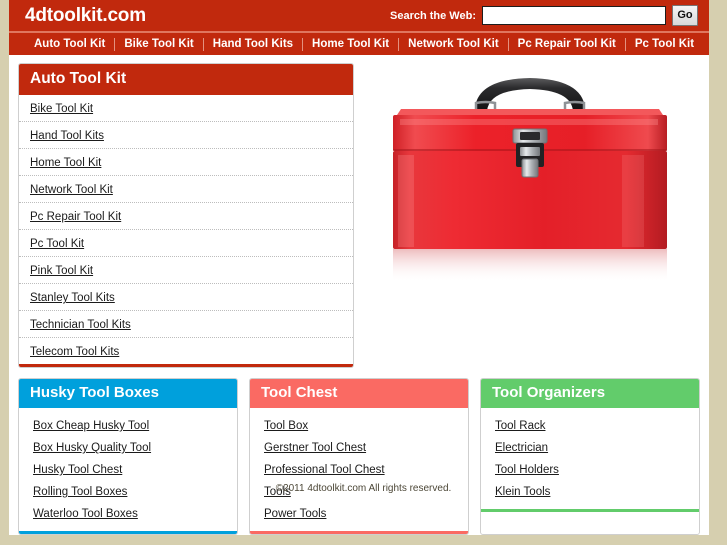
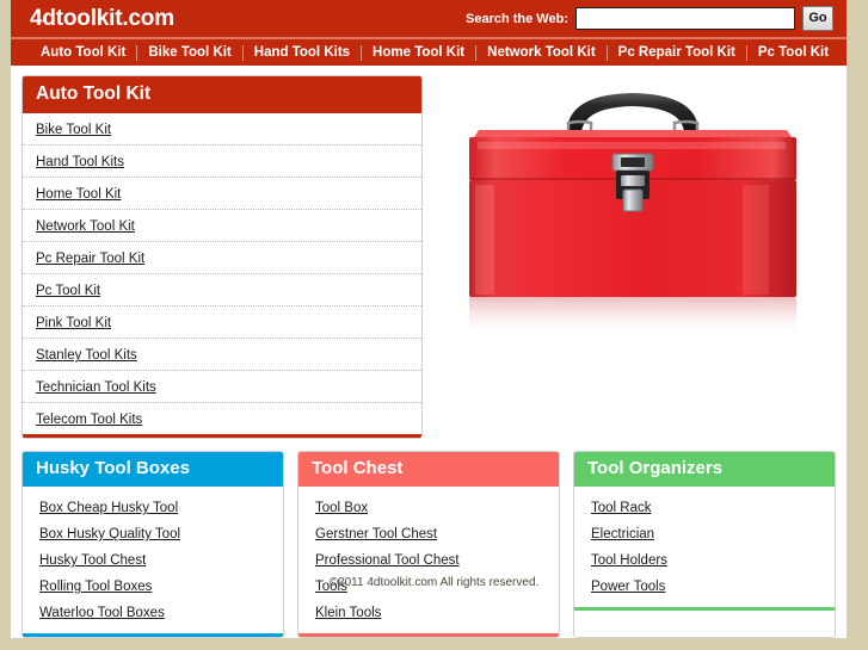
  4dtoolkit.com
  Search the Web:
  Go
  Auto Tool Kit
  Bike Tool Kit
  Hand Tool Kits
  Home Tool Kit
  Network Tool Kit
  Pc Repair Tool Kit
  Pc Tool Kit
  Auto Tool Kit
  Bike Tool Kit
  Hand Tool Kits
  Home Tool Kit
  Network Tool Kit
  Pc Repair Tool Kit
  Pc Tool Kit
  Pink Tool Kit
  Stanley Tool Kits
  Technician Tool Kits
  Telecom Tool Kits
  Husky Tool Boxes
  Box Cheap Husky Tool
  Box Husky Quality Tool
  Husky Tool Chest
  Rolling Tool Boxes
  Waterloo Tool Boxes
  Tool Chest
  Tool Box
  Gerstner Tool Chest
  Professional Tool Chest
  Tools
- Power Tools
+ Klein Tools
  Tool Organizers
  Tool Rack
  Electrician
  Tool Holders
- Klein Tools
+ Power Tools
  ©2011 4dtoolkit.com All rights reserved.
